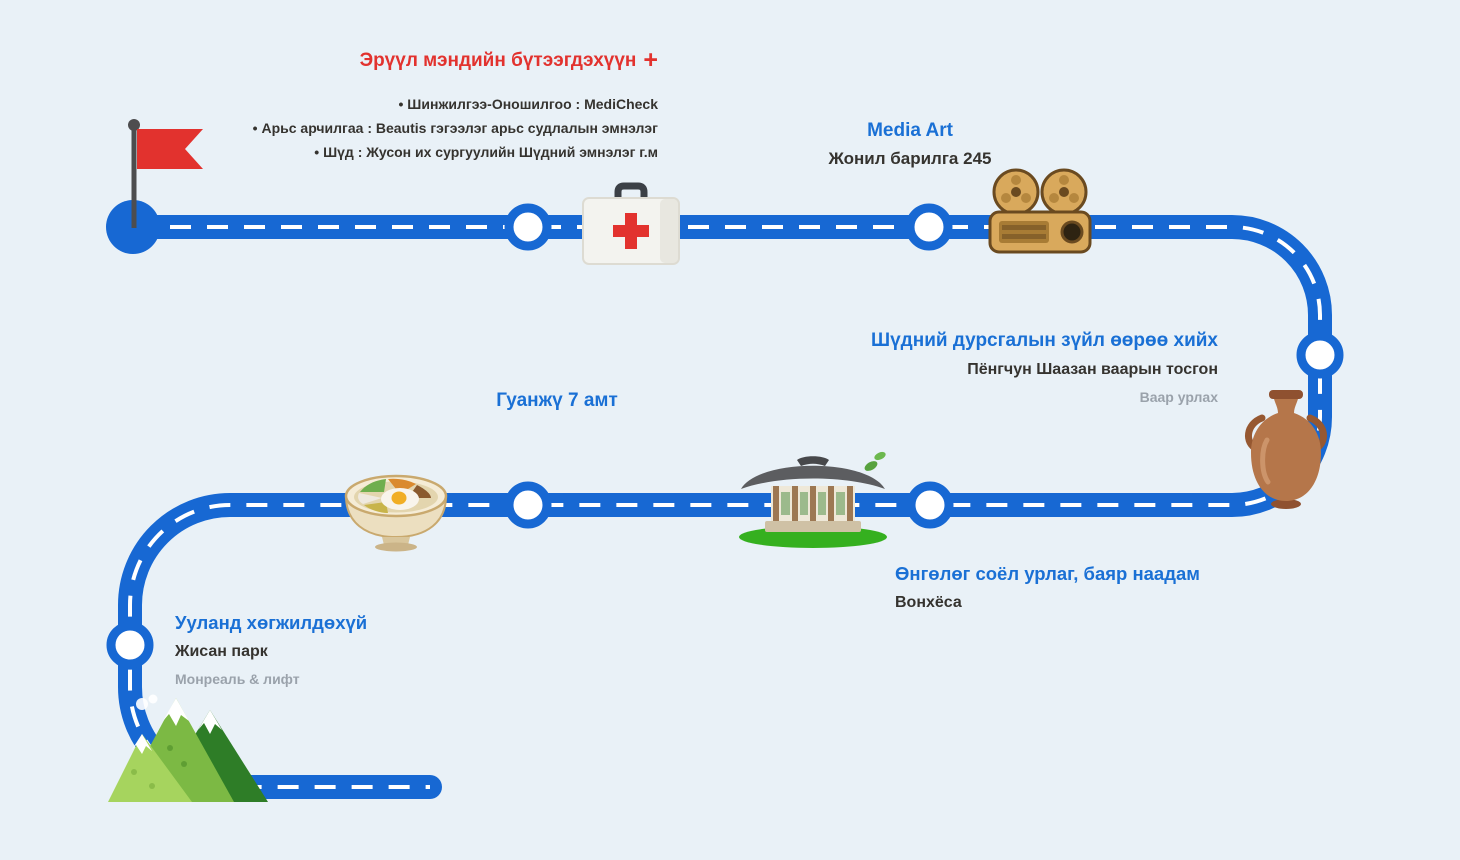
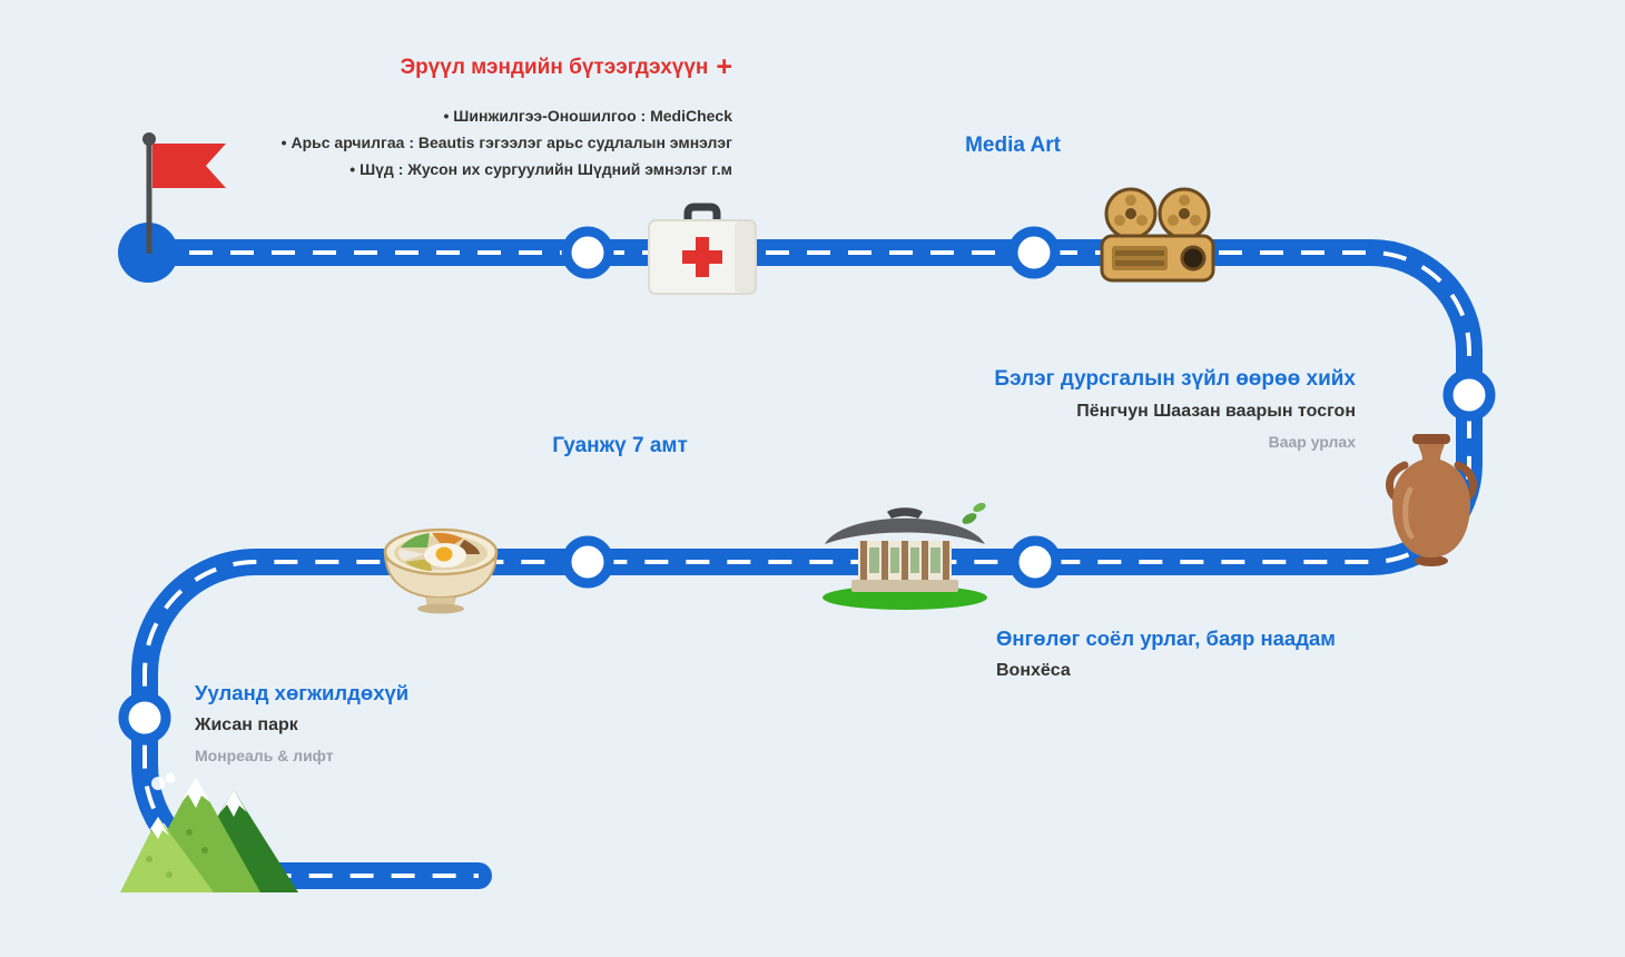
  Эрүүл мэндийн бүтээгдэхүүн +
  • Шинжилгээ-Оношилгоо : MediCheck
  • Арьс арчилгаа : Beautis гэгээлэг арьс судлалын эмнэлэг
  • Шүд : Жусон их сургуулийн Шүдний эмнэлэг г.м
  Media Art
- Жонил барилга 245
- Шүдний дурсгалын зүйл өөрөө хийх
+ Бэлэг дурсгалын зүйл өөрөө хийх
  Пёнгчун Шаазан ваарын тосгон
  Ваар урлах
  Гуанжү 7 амт
  Өнгөлөг соёл урлаг, баяр наадам
  Вонхёса
  Ууланд хөгжилдөхүй
  Жисан парк
  Монреаль & лифт
